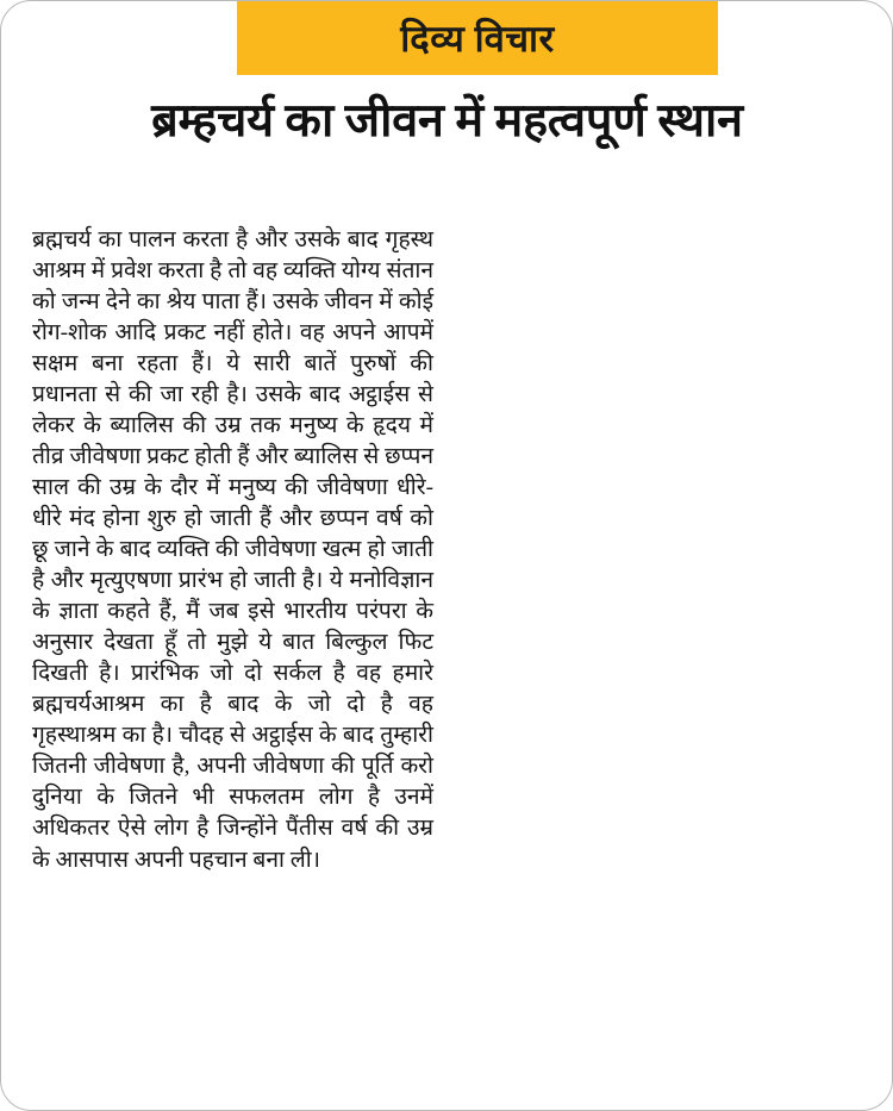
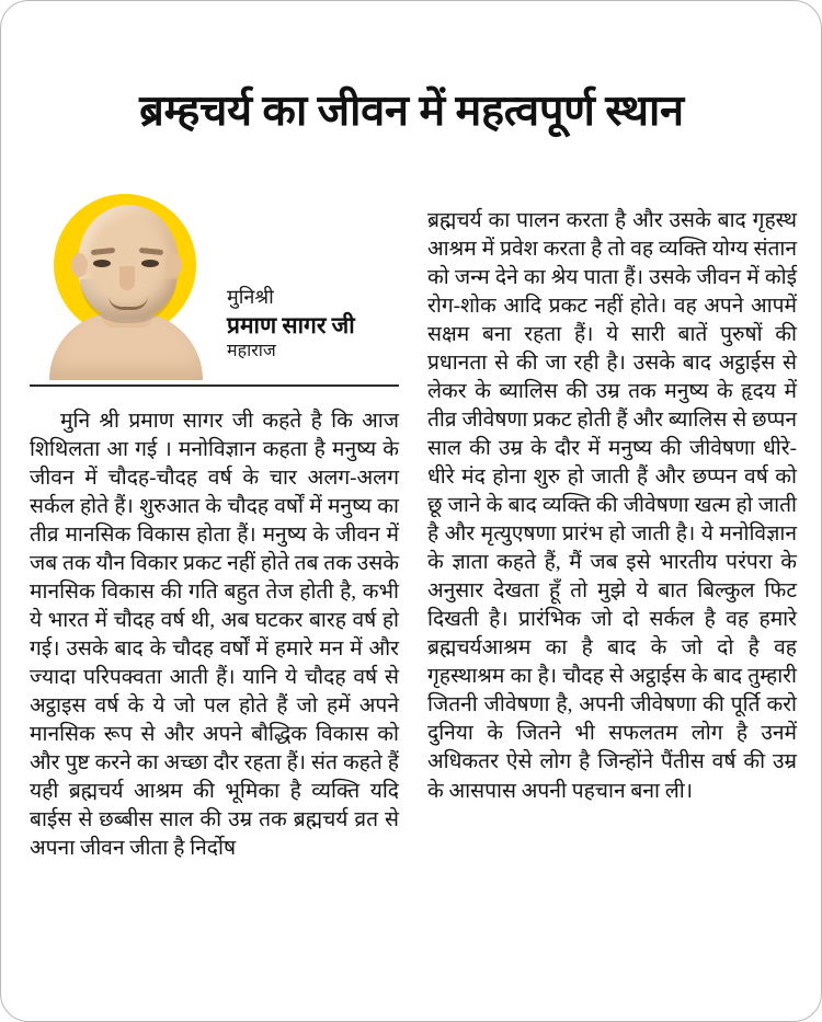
- दिव्य विचार
  ब्रम्हचर्य का जीवन में महत्वपूर्ण स्थान
+ मुनिश्री
+ प्रमाण सागर जी
+ महाराज
+ मुनि श्री प्रमाण सागर जी कहते है कि आज शिथिलता आ गई । मनोविज्ञान कहता है मनुष्य के जीवन में चौदह-चौदह वर्ष के चार अलग-अलग सर्कल होते हैं। शुरुआत के चौदह वर्षों में मनुष्य का तीव्र मानसिक विकास होता हैं। मनुष्य के जीवन में जब तक यौन विकार प्रकट नहीं होते तब तक उसके मानसिक विकास की गति बहुत तेज होती है, कभी ये भारत में चौदह वर्ष थी, अब घटकर बारह वर्ष हो गई। उसके बाद के चौदह वर्षों में हमारे मन में और ज्यादा परिपक्वता आती हैं। यानि ये चौदह वर्ष से अट्ठाइस वर्ष के ये जो पल होते हैं जो हमें अपने मानसिक रूप से और अपने बौद्धिक विकास को और पुष्ट करने का अच्छा दौर रहता हैं। संत कहते हैं यही ब्रह्मचर्य आश्रम की भूमिका है व्यक्ति यदि बाईस से छब्बीस साल की उम्र तक ब्रह्मचर्य व्रत से अपना जीवन जीता है निर्दोष
  ब्रह्मचर्य का पालन करता है और उसके बाद गृहस्थ आश्रम में प्रवेश करता है तो वह व्यक्ति योग्य संतान को जन्म देने का श्रेय पाता हैं। उसके जीवन में कोई रोग-शोक आदि प्रकट नहीं होते। वह अपने आपमें सक्षम बना रहता हैं। ये सारी बातें पुरुषों की प्रधानता से की जा रही है। उसके बाद अट्ठाईस से लेकर के ब्यालिस की उम्र तक मनुष्य के हृदय में तीव्र जीवेषणा प्रकट होती हैं और ब्यालिस से छप्पन साल की उम्र के दौर में मनुष्य की जीवेषणा धीरे-धीरे मंद होना शुरु हो जाती हैं और छप्पन वर्ष को छू जाने के बाद व्यक्ति की जीवेषणा खत्म हो जाती है और मृत्युएषणा प्रारंभ हो जाती है। ये मनोविज्ञान के ज्ञाता कहते हैं, मैं जब इसे भारतीय परंपरा के अनुसार देखता हूँ तो मुझे ये बात बिल्कुल फिट दिखती है। प्रारंभिक जो दो सर्कल है वह हमारे ब्रह्मचर्यआश्रम का है बाद के जो दो है वह गृहस्थाश्रम का है। चौदह से अट्ठाईस के बाद तुम्हारी जितनी जीवेषणा है, अपनी जीवेषणा की पूर्ति करो दुनिया के जितने भी सफलतम लोग है उनमें अधिकतर ऐसे लोग है जिन्होंने पैंतीस वर्ष की उम्र के आसपास अपनी पहचान बना ली।
